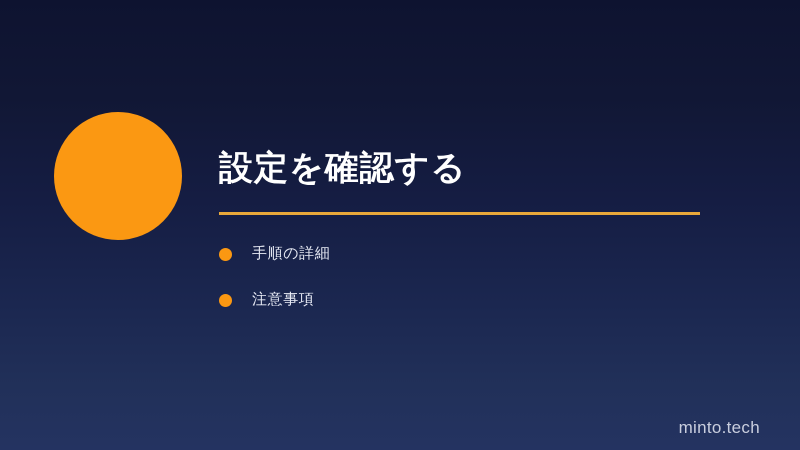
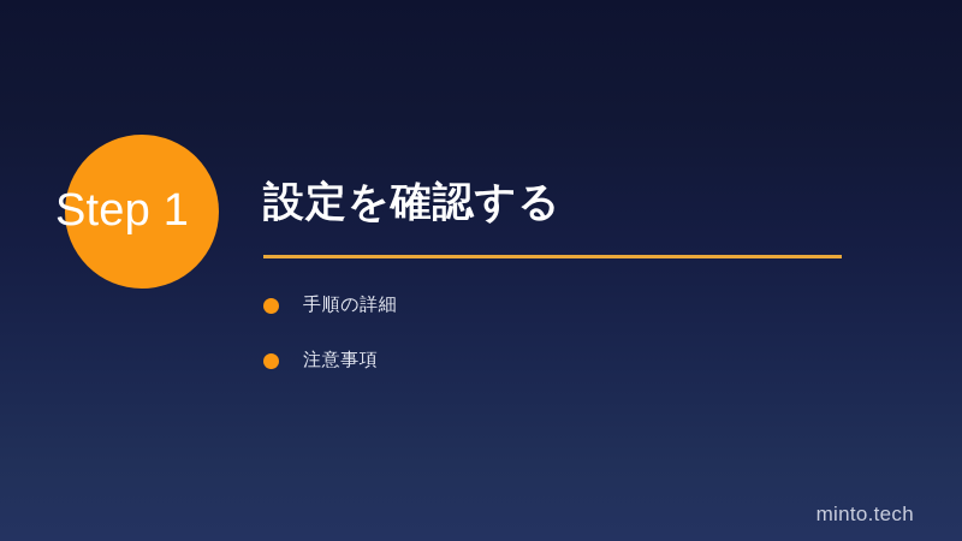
+ Step 1
  設定を確認する
  手順の詳細
  注意事項
  minto.tech
